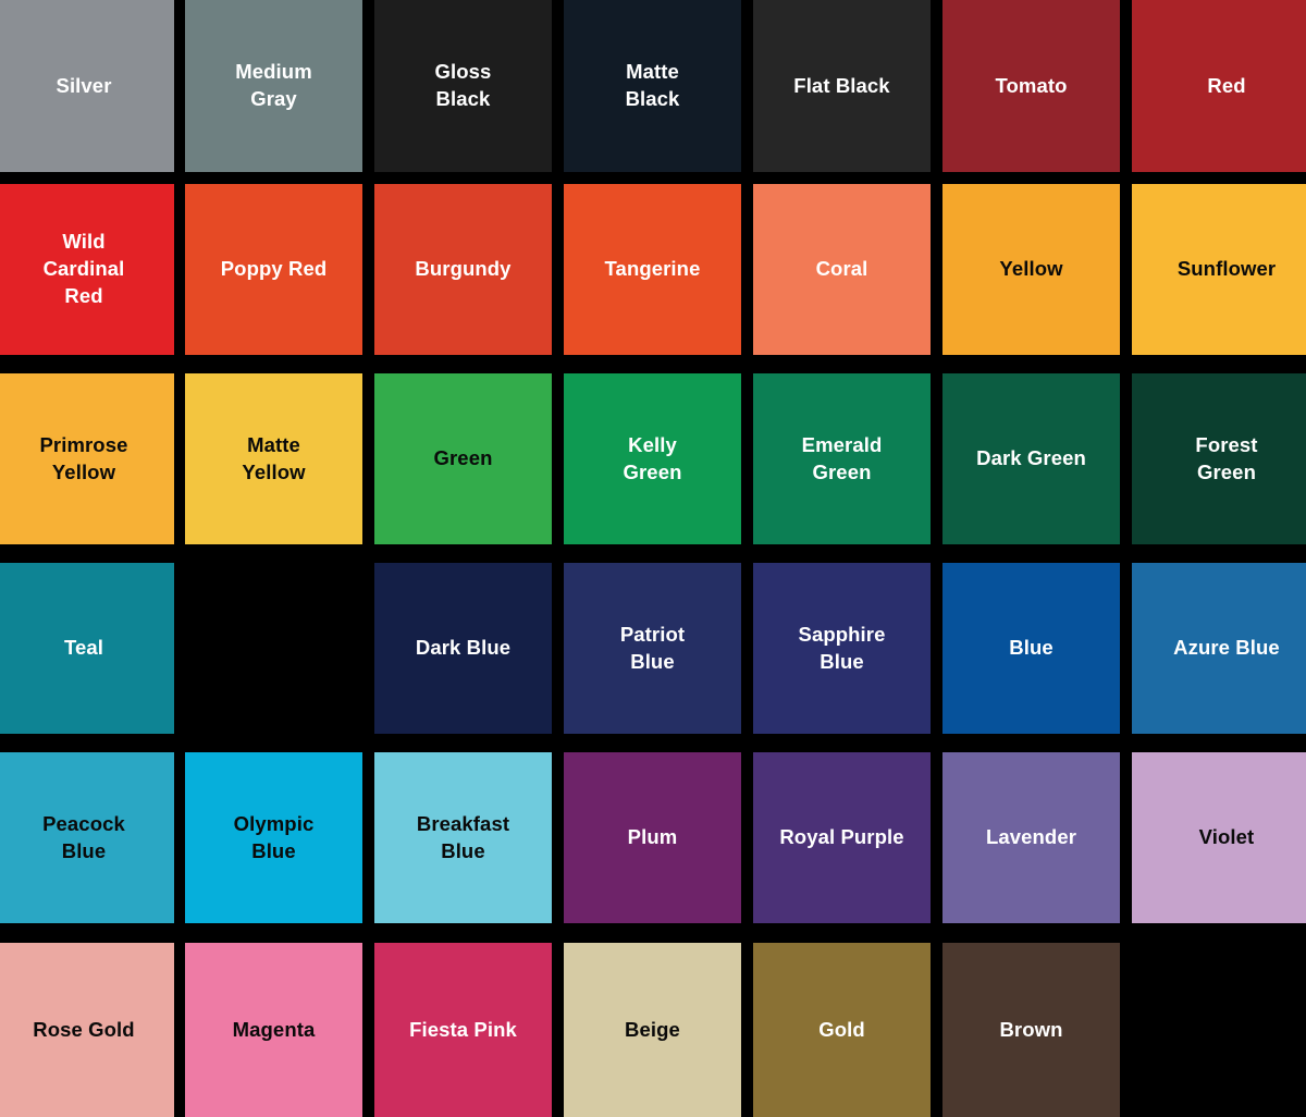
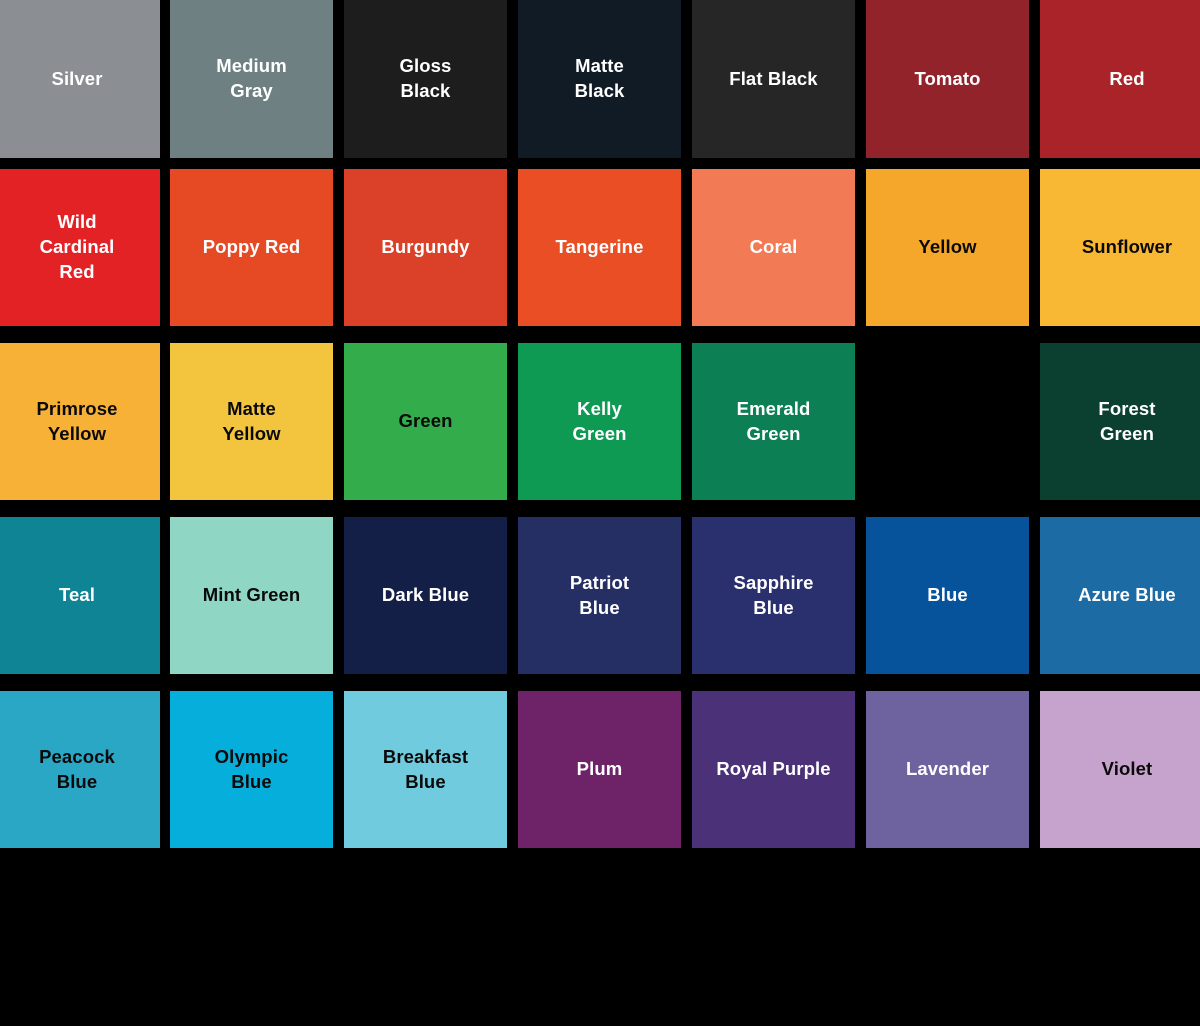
  Silver
  Medium
  Gray
  Gloss
  Black
  Matte
  Black
  Flat Black
  Tomato
  Red
  Wild
  Cardinal
  Red
  Poppy Red
  Burgundy
  Tangerine
  Coral
  Yellow
  Sunflower
  Primrose
  Yellow
  Matte
  Yellow
  Green
  Kelly
  Green
  Emerald
  Green
- Dark Green
  Forest
  Green
  Teal
+ Mint Green
  Dark Blue
  Patriot
  Blue
  Sapphire
  Blue
  Blue
  Azure Blue
  Peacock
  Blue
  Olympic
  Blue
  Breakfast
  Blue
  Plum
  Royal Purple
  Lavender
  Violet
- Rose Gold
- Magenta
- Fiesta Pink
- Beige
- Gold
- Brown
